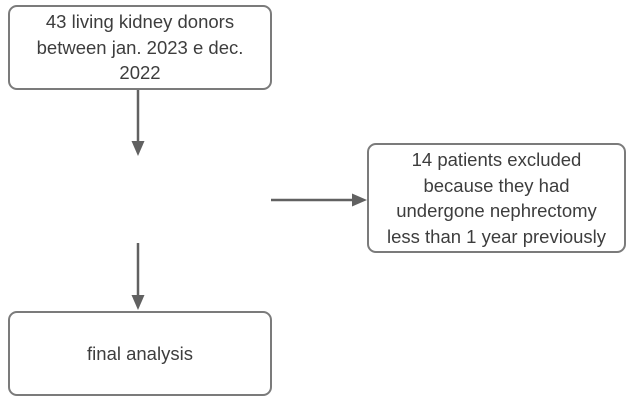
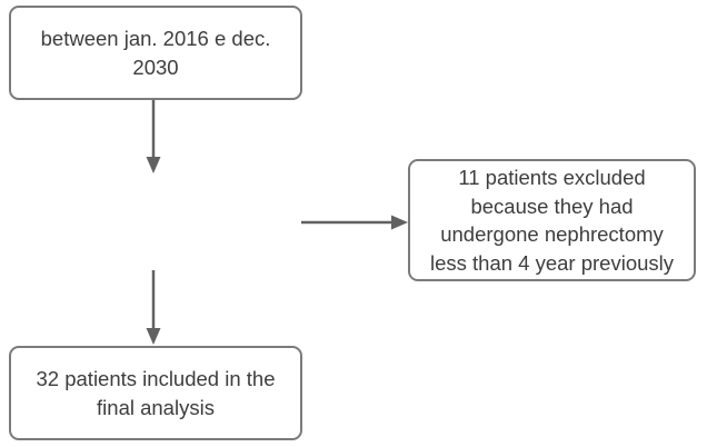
- 43 living kidney donors
- between jan. 2023 e dec.
+ between jan. 2016 e dec.
- 2022
+ 2030
- 14 patients excluded
+ 11 patients excluded
  because they had
  undergone nephrectomy
- less than 1 year previously
+ less than 4 year previously
+ 32 patients included in the
  final analysis
